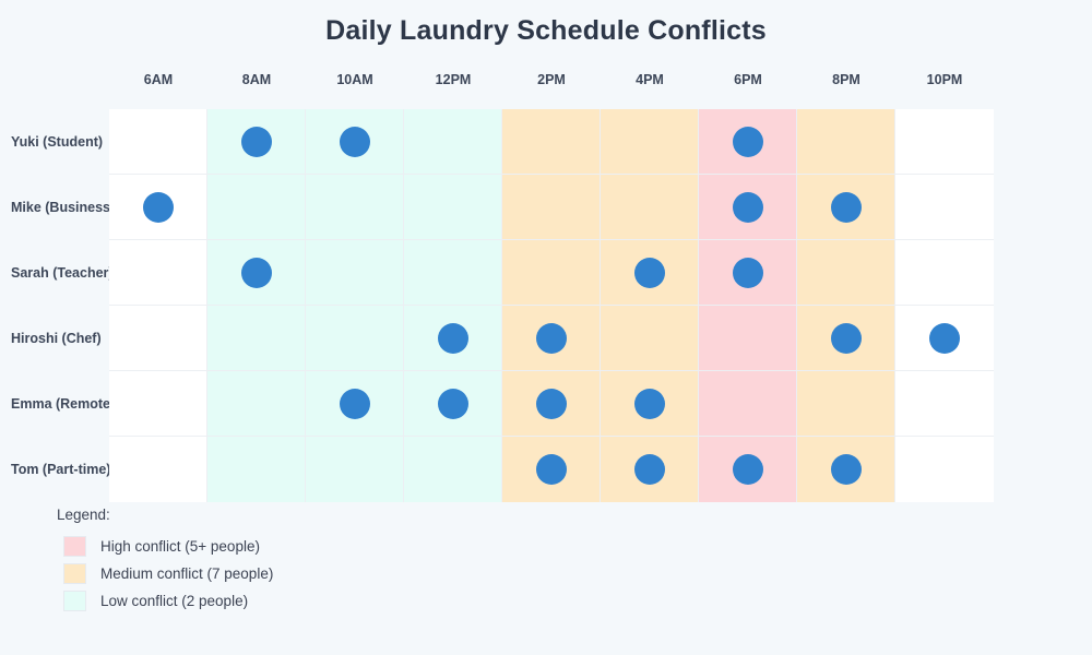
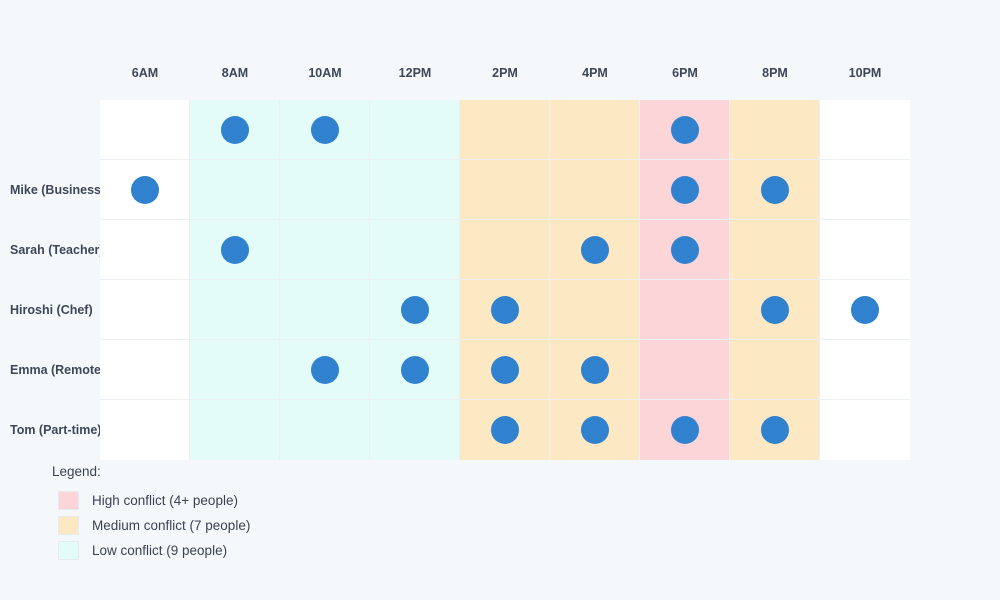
- Daily Laundry Schedule Conflicts
  6AM
  8AM
  10AM
  12PM
  2PM
  4PM
  6PM
  8PM
  10PM
- Yuki (Student)
  Mike (Business
  Sarah (Teacher
  Hiroshi (Chef)
  Emma (Remote
  Tom (Part-time
  Legend:
- High conflict (5+ people)
+ High conflict (4+ people)
  Medium conflict (7 people)
- Low conflict (2 people)
+ Low conflict (9 people)
